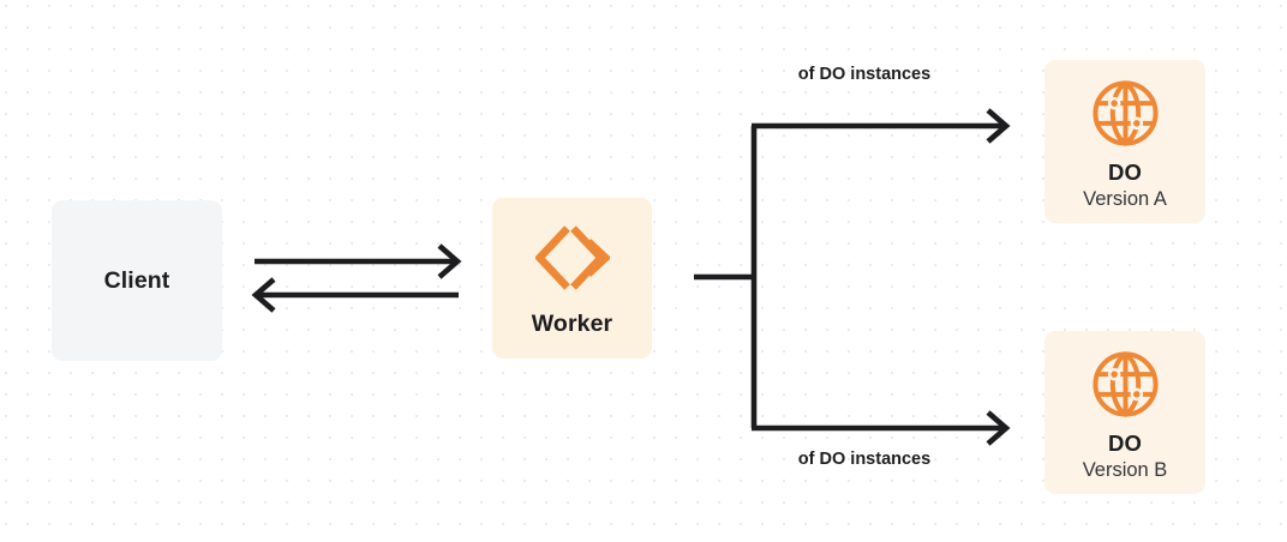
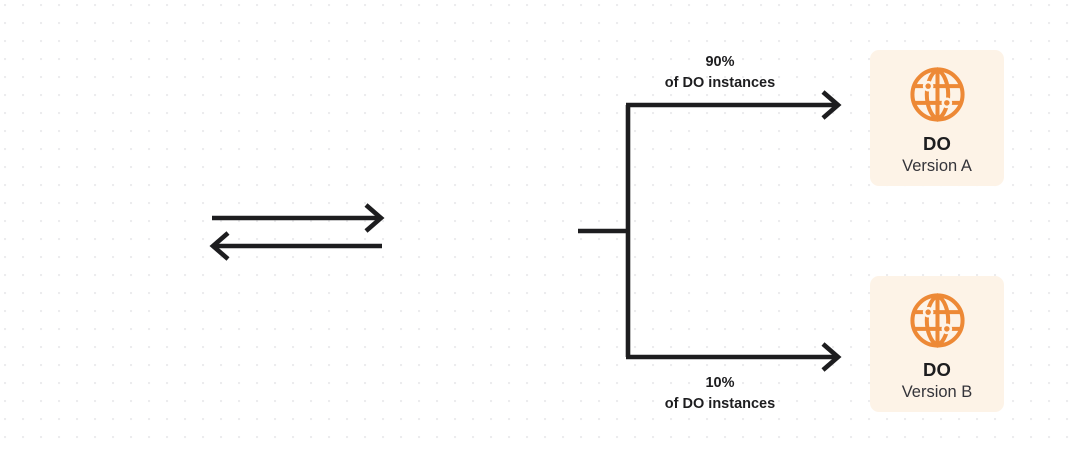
+ 90%
  of DO instances
+ 10%
  of DO instances
- Client
- Worker
  DO
  Version A
  DO
  Version B
